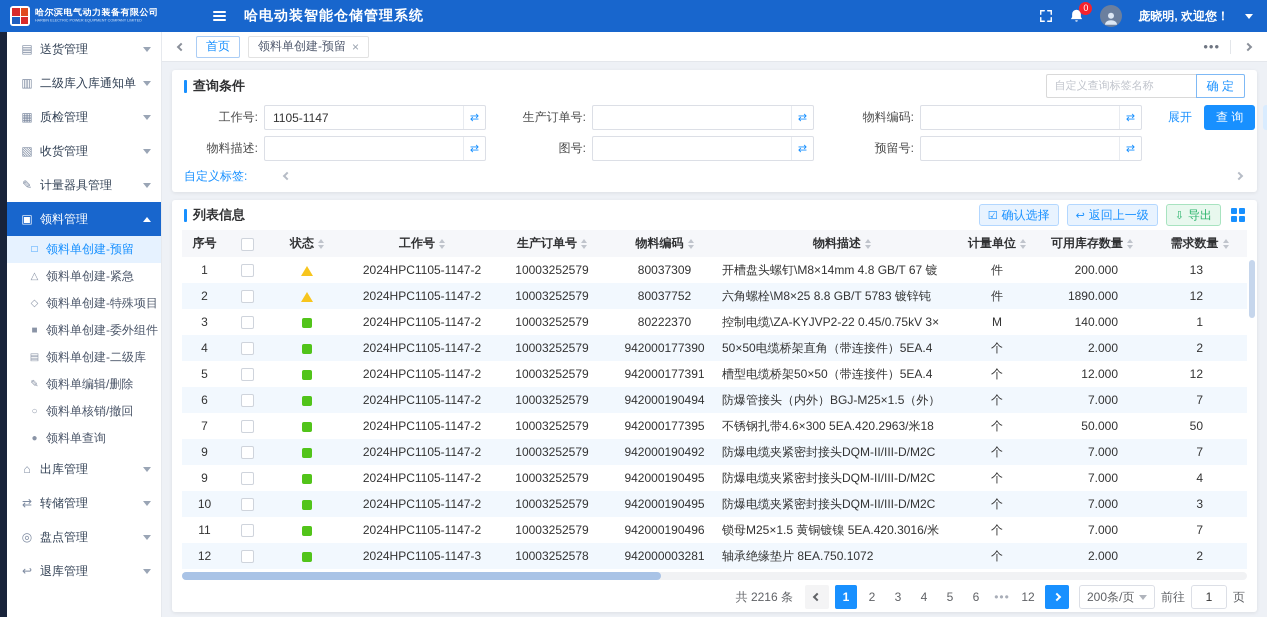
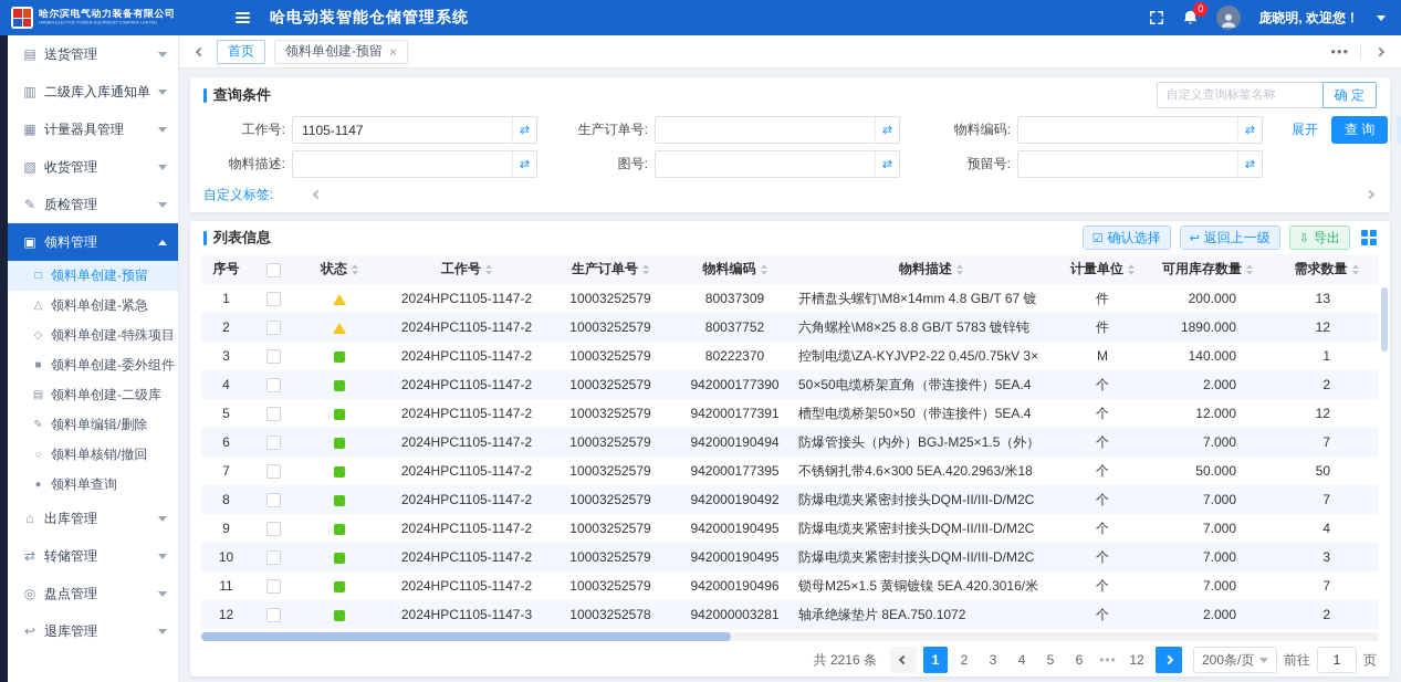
  哈尔滨电气动力装备有限公司
  哈电动装智能仓储管理系统
  0
  庞晓明, 欢迎您！
  ▤
  送货管理
  ▥
  二级库入库通知单
  ▦
- 质检管理
+ 计量器具管理
  ▧
  收货管理
  ✎
- 计量器具管理
+ 质检管理
  ▣
  领料管理
  □
  领料单创建-预留
  △
  领料单创建-紧急
  ◇
  领料单创建-特殊项目
  ■
  领料单创建-委外组件
  ▤
  领料单创建-二级库
  ✎
  领料单编辑/删除
  ○
  领料单核销/撤回
  ●
  领料单查询
  ⌂
  出库管理
  ⇄
  转储管理
  ◎
  盘点管理
  ↩
  退库管理
  首页
  领料单创建-预留
  ×
  •••
  查询条件
  自定义查询标签名称
  确 定
  工作号:
  1105-1147
  ⇄
  生产订单号:
  ⇄
  物料编码:
  ⇄
  展开
  查 询
  物料描述:
  ⇄
  图号:
  ⇄
  预留号:
  ⇄
  自定义标签:
  列表信息
  ☑
  确认选择
  ↩
  返回上一级
  ⇩
  导出
  序号		状态	工作号	生产订单号	物料编码	物料描述	计量单位	可用库存数量	需求数量
  1			2024HPC1105-1147-2	10003252579	80037309	开槽盘头螺钉\M8×14mm 4.8 GB/T 67 镀	件	200.000	13
  2			2024HPC1105-1147-2	10003252579	80037752	六角螺栓\M8×25 8.8 GB/T 5783 镀锌钝	件	1890.000	12
  3			2024HPC1105-1147-2	10003252579	80222370	控制电缆\ZA-KYJVP2-22 0.45/0.75kV 3×	M	140.000	1
  4			2024HPC1105-1147-2	10003252579	942000177390	50×50电缆桥架直角（带连接件）5EA.4	个	2.000	2
  5			2024HPC1105-1147-2	10003252579	942000177391	槽型电缆桥架50×50（带连接件）5EA.4	个	12.000	12
  6			2024HPC1105-1147-2	10003252579	942000190494	防爆管接头（内外）BGJ-M25×1.5（外）	个	7.000	7
  7			2024HPC1105-1147-2	10003252579	942000177395	不锈钢扎带4.6×300 5EA.420.2963/米18	个	50.000	50
- 9			2024HPC1105-1147-2	10003252579	942000190492	防爆电缆夹紧密封接头DQM-II/III-D/M2C	个	7.000	7
+ 8			2024HPC1105-1147-2	10003252579	942000190492	防爆电缆夹紧密封接头DQM-II/III-D/M2C	个	7.000	7
  9			2024HPC1105-1147-2	10003252579	942000190495	防爆电缆夹紧密封接头DQM-II/III-D/M2C	个	7.000	4
  10			2024HPC1105-1147-2	10003252579	942000190495	防爆电缆夹紧密封接头DQM-II/III-D/M2C	个	7.000	3
  11			2024HPC1105-1147-2	10003252579	942000190496	锁母M25×1.5 黄铜镀镍 5EA.420.3016/米	个	7.000	7
  12			2024HPC1105-1147-3	10003252578	942000003281	轴承绝缘垫片 8EA.750.1072	个	2.000	2
  共 2216 条
  1
  2
  3
  4
  5
  6
  •••
  12
  200条/页
  前往
  1
  页
